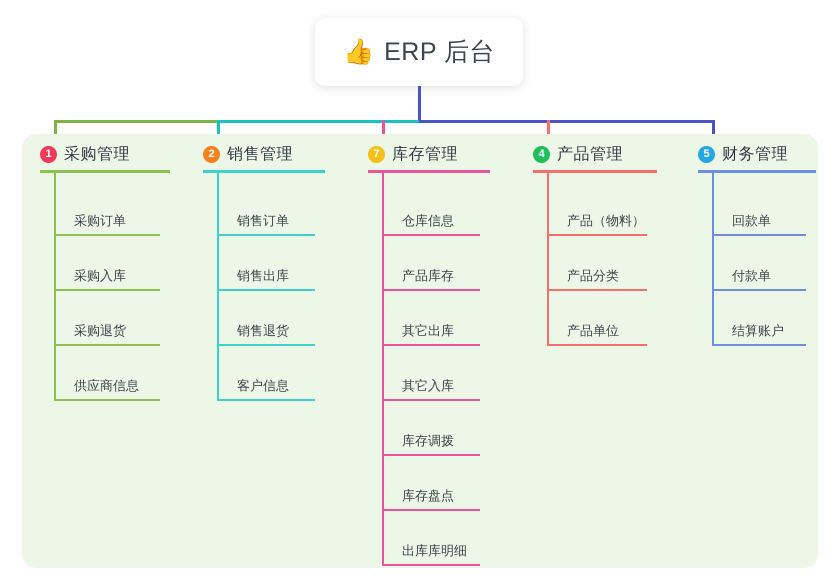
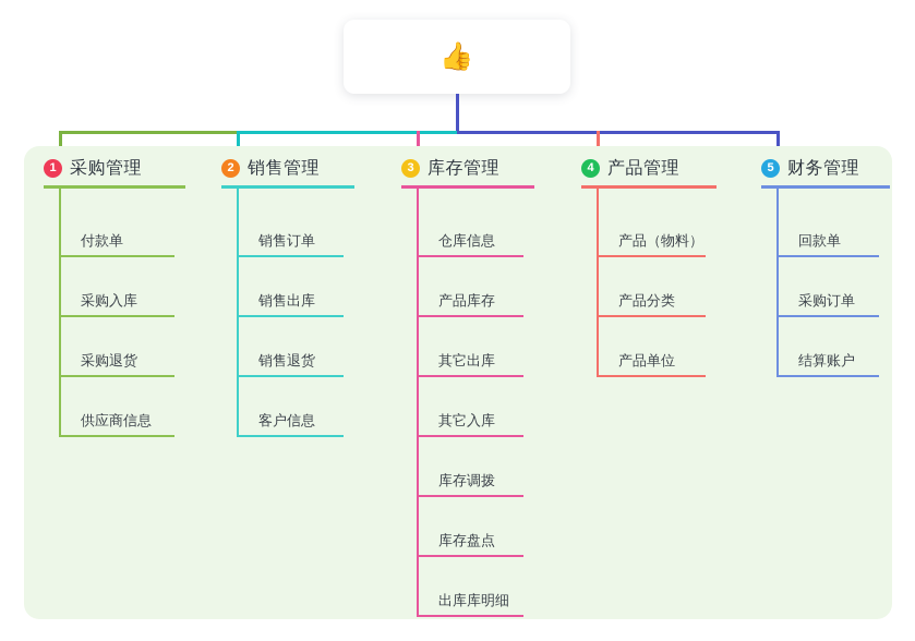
  👍
- ERP 后台
  1
  采购管理
- 采购订单
+ 付款单
  采购入库
  采购退货
  供应商信息
  2
  销售管理
  销售订单
  销售出库
  销售退货
  客户信息
- 7
+ 3
  库存管理
  仓库信息
  产品库存
  其它出库
  其它入库
  库存调拨
  库存盘点
  出库库明细
  4
  产品管理
  产品（物料）
  产品分类
  产品单位
  5
  财务管理
  回款单
- 付款单
+ 采购订单
  结算账户
